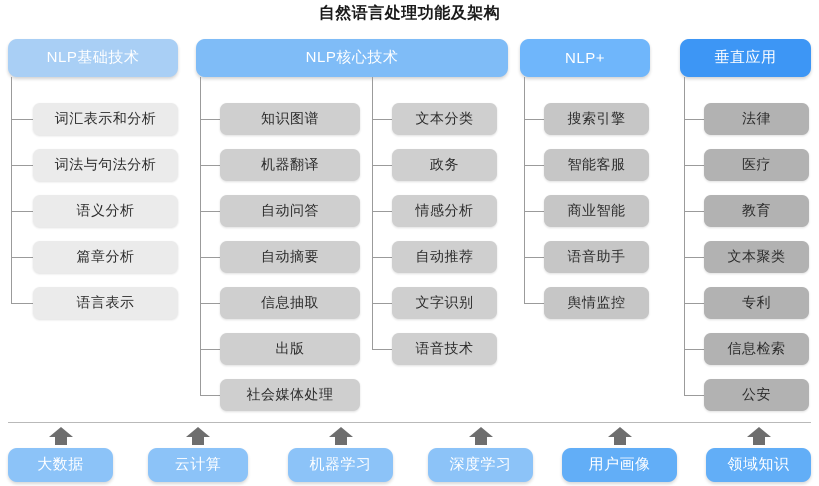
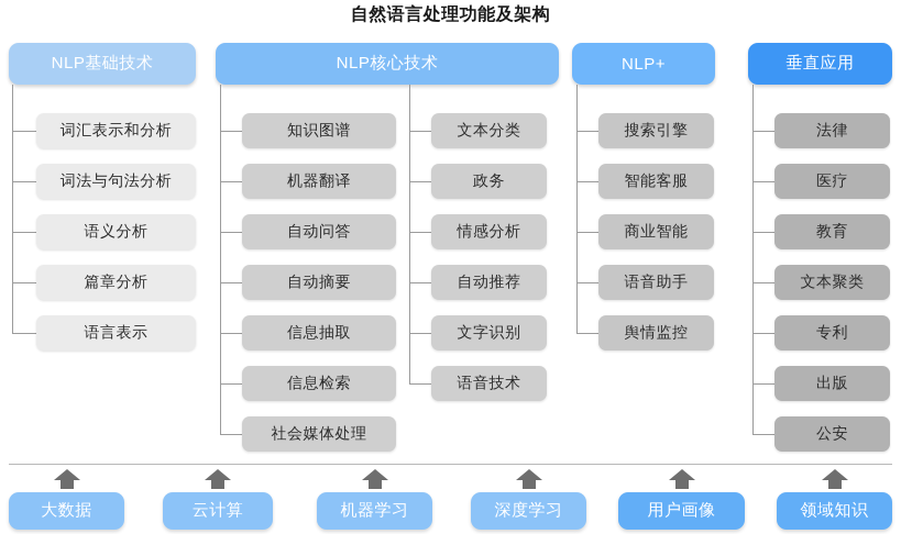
  自然语言处理功能及架构
  NLP基础技术
  NLP核心技术
  NLP+
  垂直应用
  词汇表示和分析
  词法与句法分析
  语义分析
  篇章分析
  语言表示
  知识图谱
  机器翻译
  自动问答
  自动摘要
  信息抽取
- 出版
+ 信息检索
  社会媒体处理
  文本分类
  政务
  情感分析
  自动推荐
  文字识别
  语音技术
  搜索引擎
  智能客服
  商业智能
  语音助手
  舆情监控
  法律
  医疗
  教育
  文本聚类
  专利
- 信息检索
+ 出版
  公安
  大数据
  云计算
  机器学习
  深度学习
  用户画像
  领域知识
